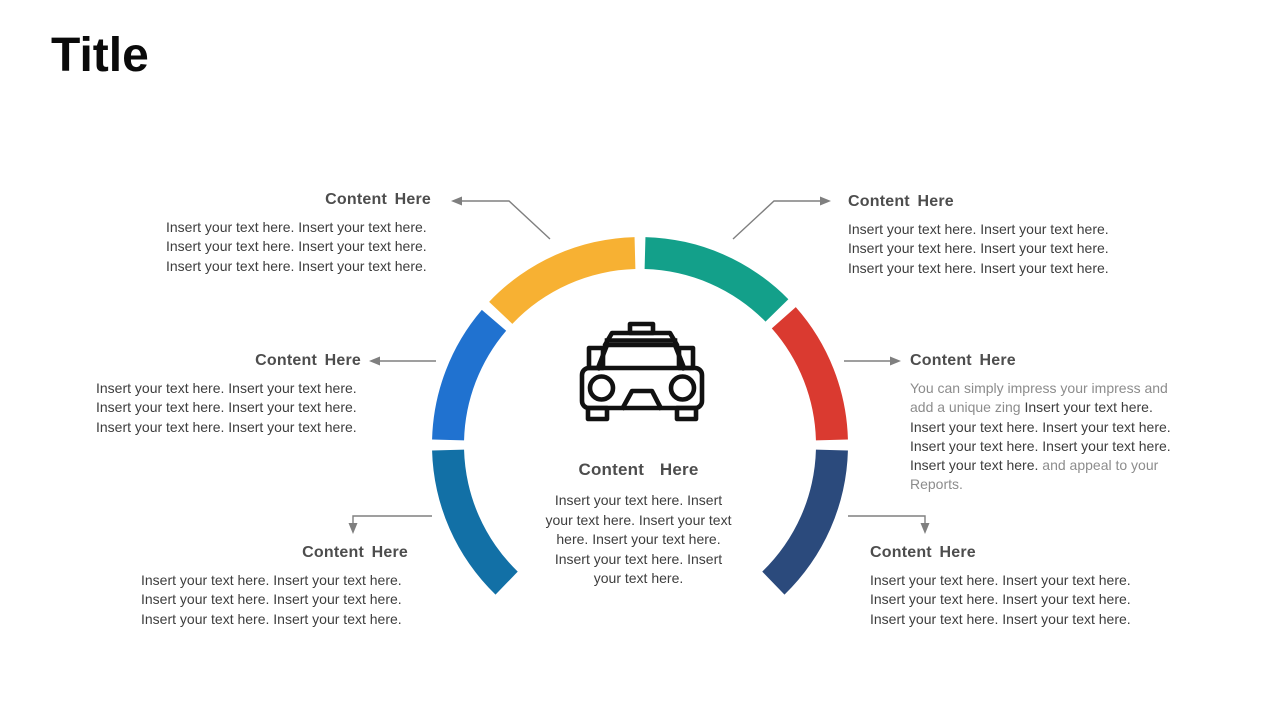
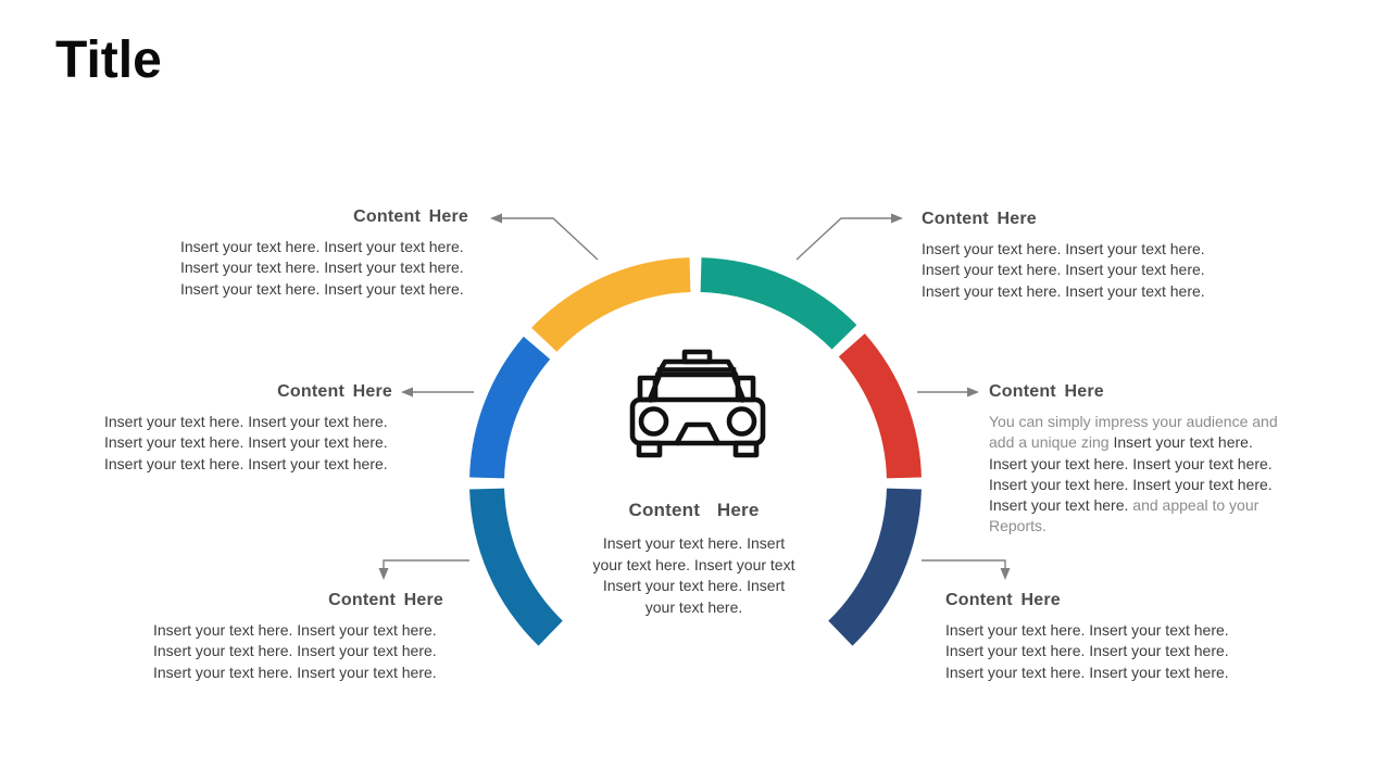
  Title
  Content Here
  Insert your text here. Insert your text here.
  Insert your text here. Insert your text here.
  Insert your text here. Insert your text here.
  Content Here
  Insert your text here. Insert your text here.
  Insert your text here. Insert your text here.
  Insert your text here. Insert your text here.
  Content Here
  Insert your text here. Insert your text here.
  Insert your text here. Insert your text here.
  Insert your text here. Insert your text here.
  Content Here
- You can simply impress your impress and
+ You can simply impress your audience and
  add a unique zing Insert your text here.
  Insert your text here. Insert your text here.
  Insert your text here. Insert your text here.
  Insert your text here. and appeal to your
  Reports.
  Content Here
  Insert your text here. Insert your text here.
  Insert your text here. Insert your text here.
  Insert your text here. Insert your text here.
  Content Here
  Insert your text here. Insert your text here.
  Insert your text here. Insert your text here.
  Insert your text here. Insert your text here.
  Content Here
  Insert your text here. Insert
  your text here. Insert your text
- here. Insert your text here.
  Insert your text here. Insert
  your text here.
